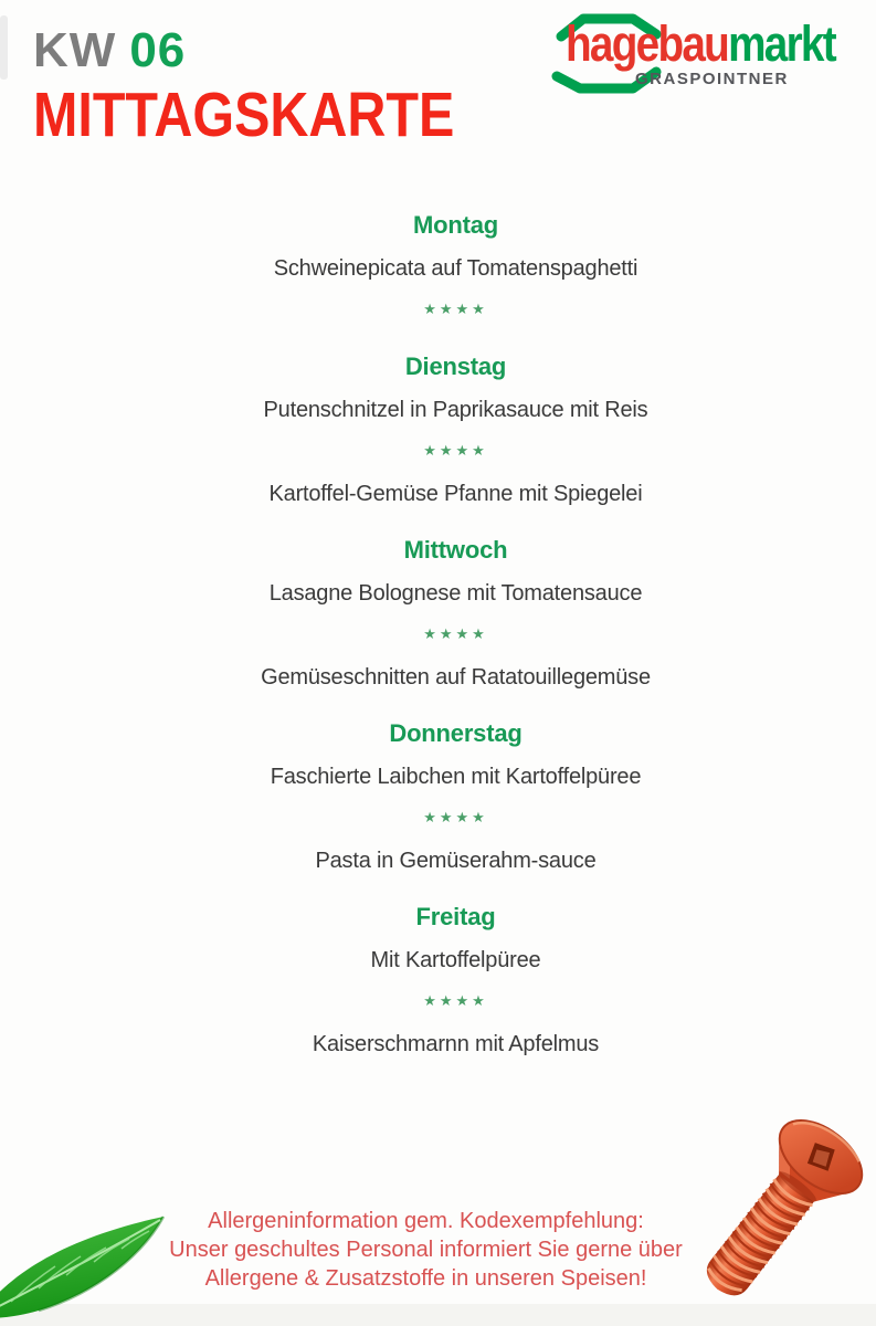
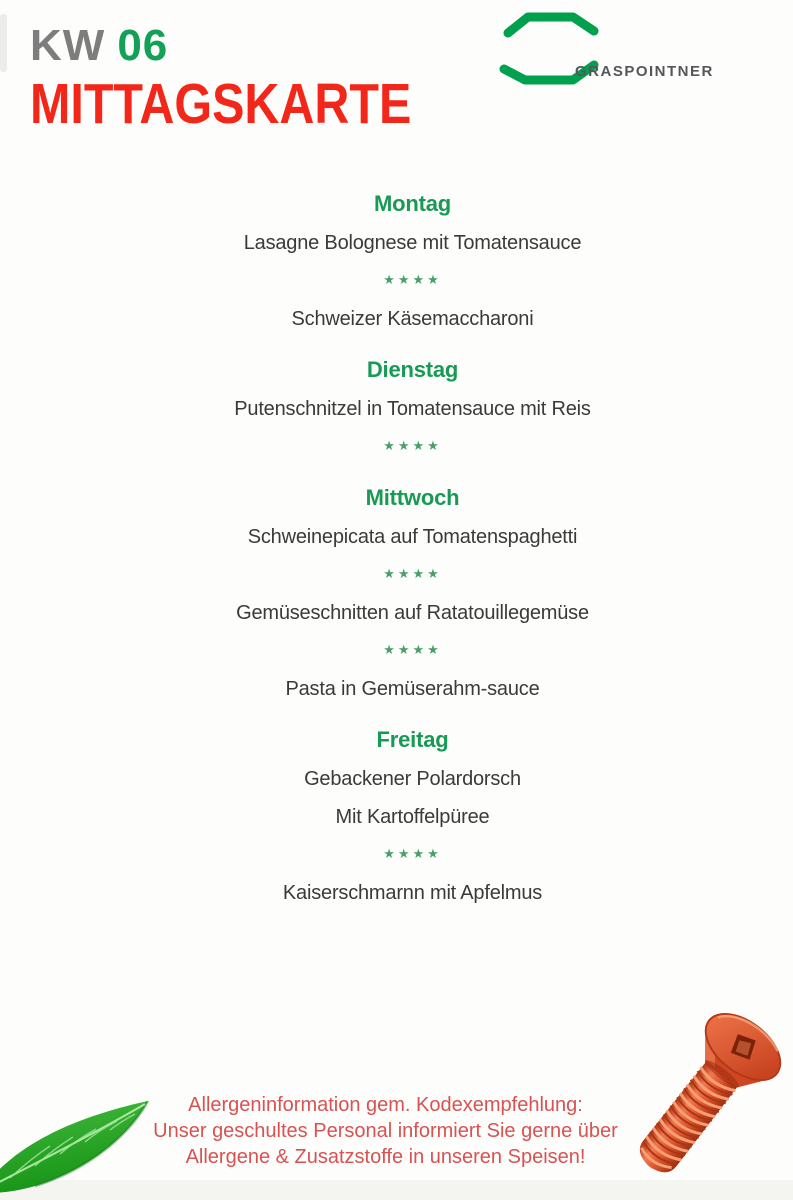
  KW 06
  MITTAGSKARTE
- hagebaumarkt
  GRASPOINTNER
  Montag
- Schweinepicata auf Tomatenspaghetti
+ Lasagne Bolognese mit Tomatensauce
  ★★★★
+ Schweizer Käsemaccharoni
  Dienstag
- Putenschnitzel in Paprikasauce mit Reis
+ Putenschnitzel in Tomatensauce mit Reis
  ★★★★
- Kartoffel-Gemüse Pfanne mit Spiegelei
  Mittwoch
- Lasagne Bolognese mit Tomatensauce
+ Schweinepicata auf Tomatenspaghetti
  ★★★★
  Gemüseschnitten auf Ratatouillegemüse
- Donnerstag
- Faschierte Laibchen mit Kartoffelpüree
  ★★★★
  Pasta in Gemüserahm-sauce
  Freitag
+ Gebackener Polardorsch
  Mit Kartoffelpüree
  ★★★★
  Kaiserschmarnn mit Apfelmus
  Allergeninformation gem. Kodexempfehlung:
  Unser geschultes Personal informiert Sie gerne über
  Allergene & Zusatzstoffe in unseren Speisen!
